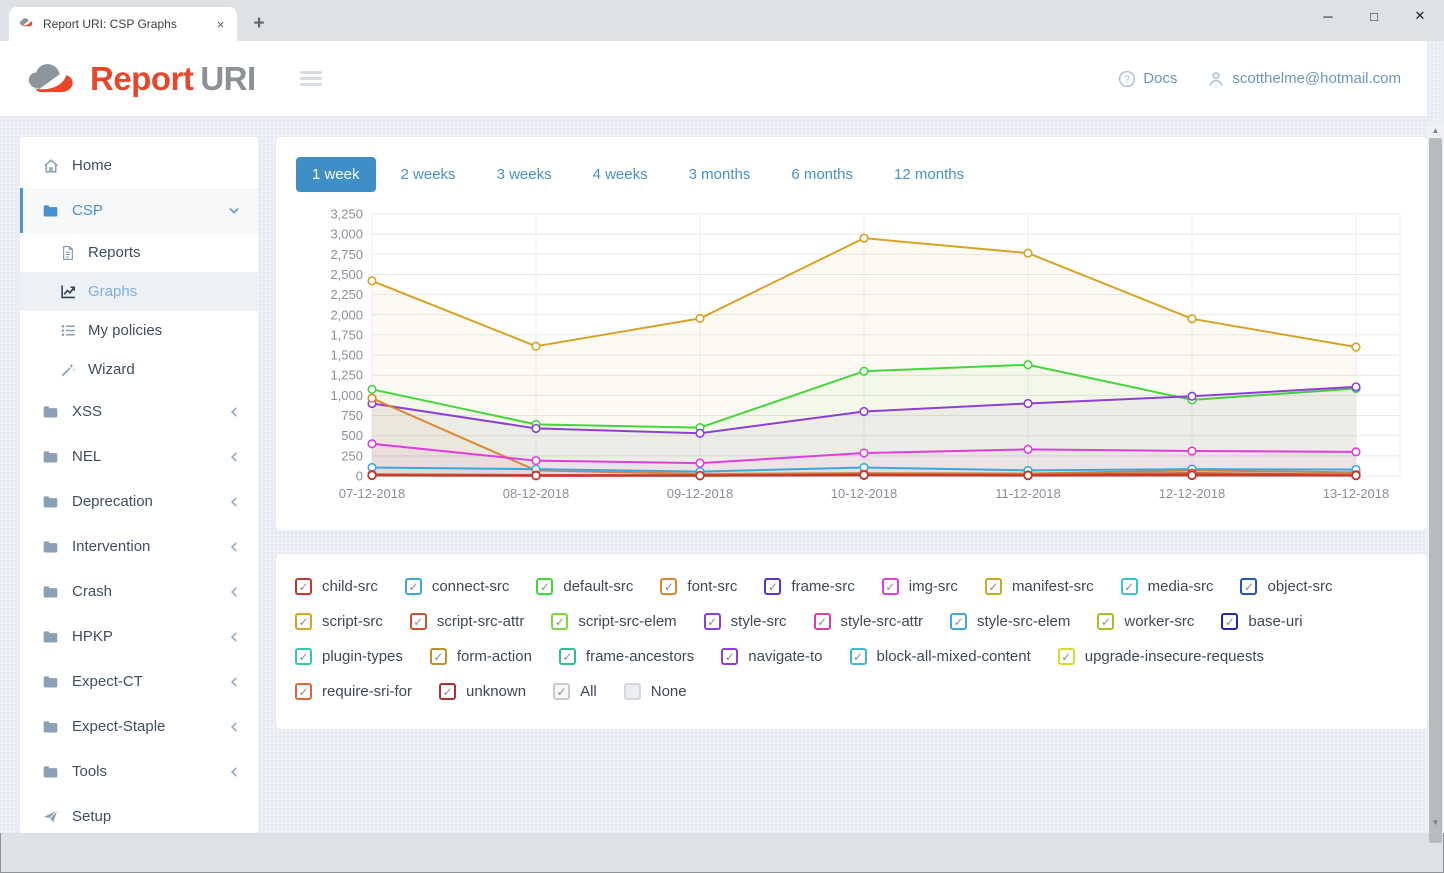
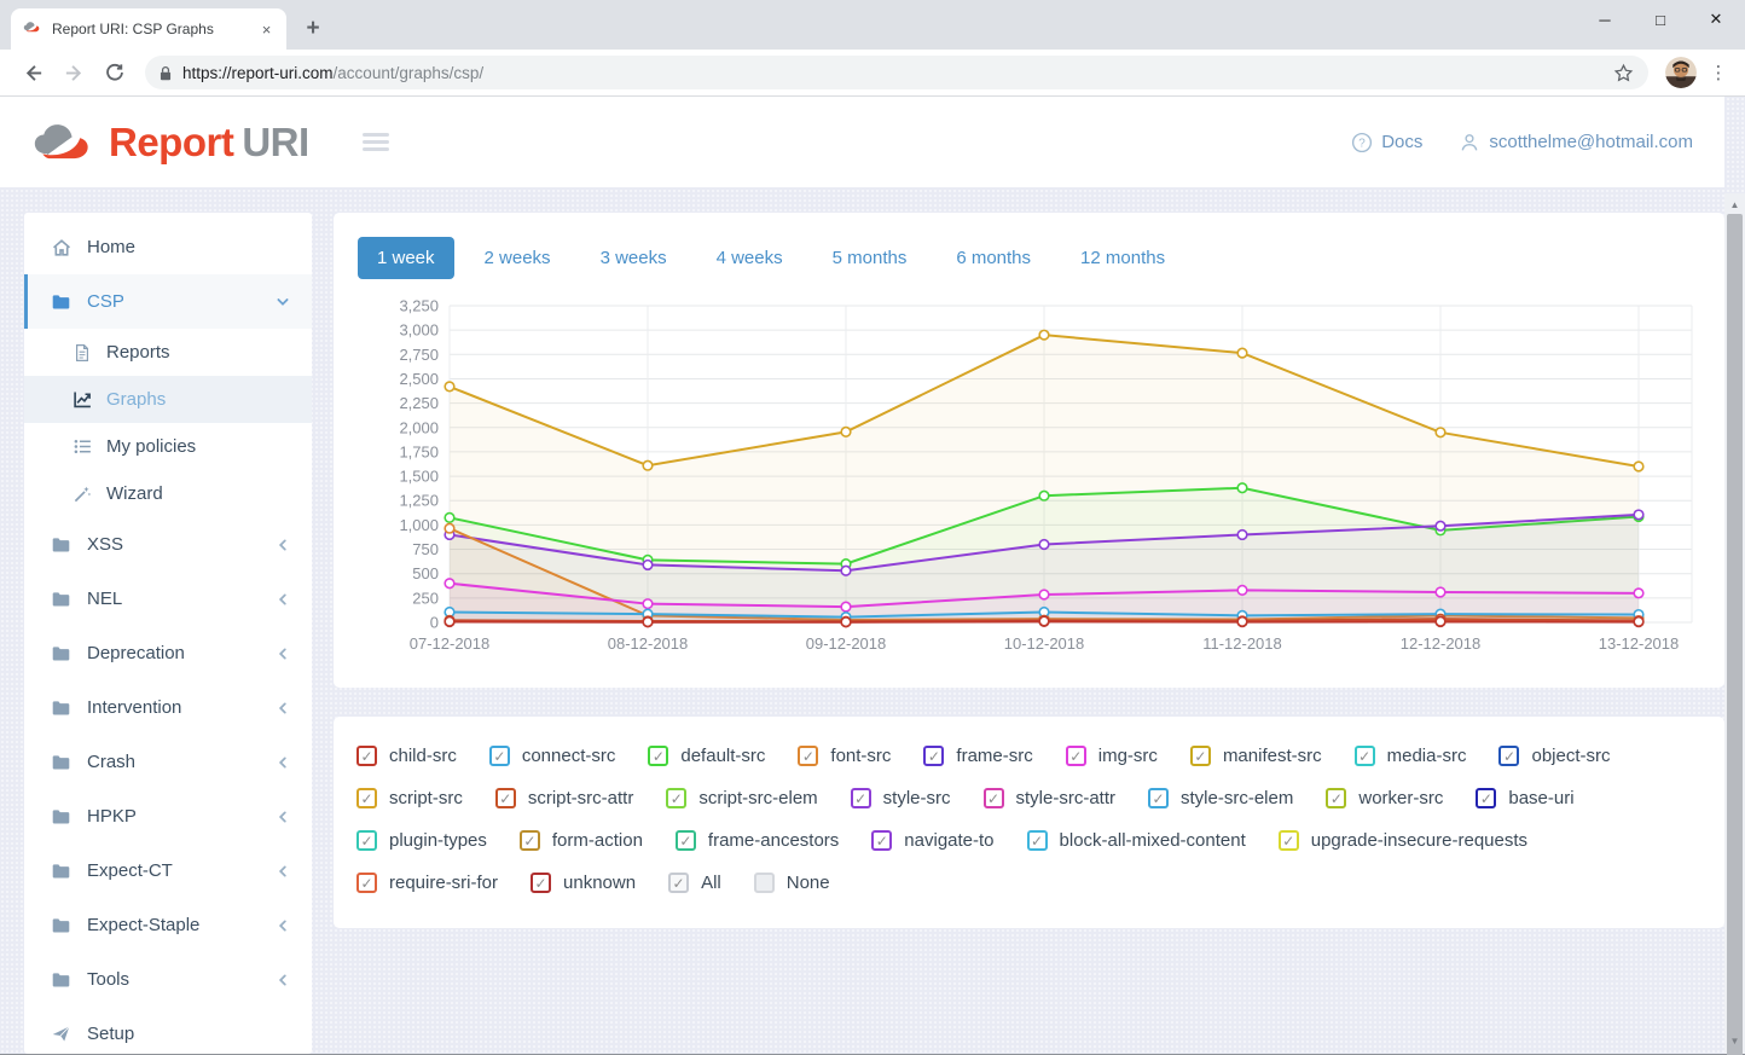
  Report URI: CSP Graphs
  ×
  +
  ─
  □
  ✕
+ https://report-uri.com/account/graphs/csp/
+ ⋮
  Report URI
  ?
  Docs
  scotthelme@hotmail.com
  Home
  CSP
  Reports
  Graphs
  My policies
  Wizard
  XSS
  NEL
  Deprecation
  Intervention
  Crash
  HPKP
  Expect-CT
  Expect-Staple
  Tools
  Setup
  1 week
  2 weeks
  3 weeks
  4 weeks
- 3 months
+ 5 months
  6 months
  12 months
  0
  250
  500
  750
  1,000
  1,250
  1,500
  1,750
  2,000
  2,250
  2,500
  2,750
  3,000
  3,250
  07-12-2018
  08-12-2018
  09-12-2018
  10-12-2018
  11-12-2018
  12-12-2018
  13-12-2018
  ✓
  child-src
  ✓
  connect-src
  ✓
  default-src
  ✓
  font-src
  ✓
  frame-src
  ✓
  img-src
  ✓
  manifest-src
  ✓
  media-src
  ✓
  object-src
  ✓
  script-src
  ✓
  script-src-attr
  ✓
  script-src-elem
  ✓
  style-src
  ✓
  style-src-attr
  ✓
  style-src-elem
  ✓
  worker-src
  ✓
  base-uri
  ✓
  plugin-types
  ✓
  form-action
  ✓
  frame-ancestors
  ✓
  navigate-to
  ✓
  block-all-mixed-content
  ✓
  upgrade-insecure-requests
  ✓
  require-sri-for
  ✓
  unknown
  ✓
  All
  None
  ▲
  ▼
